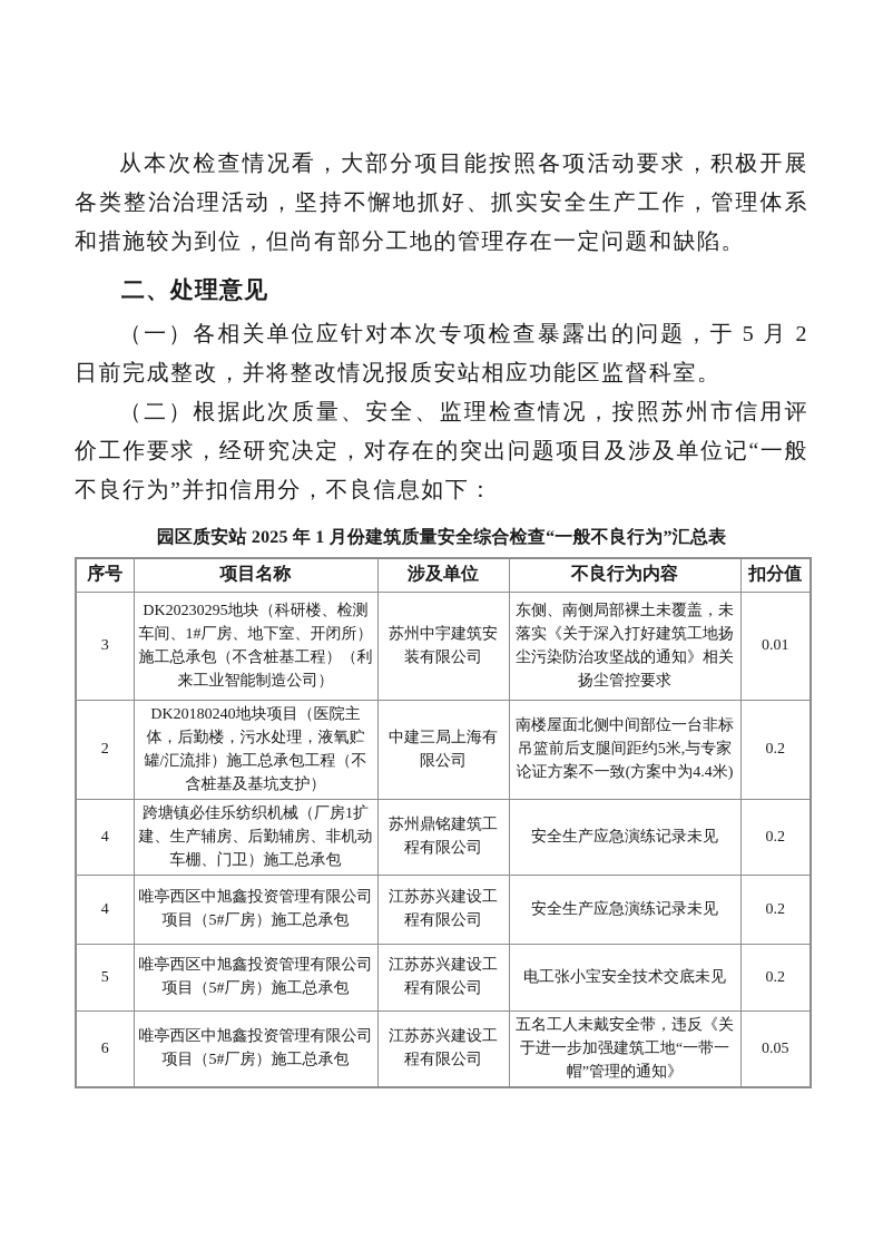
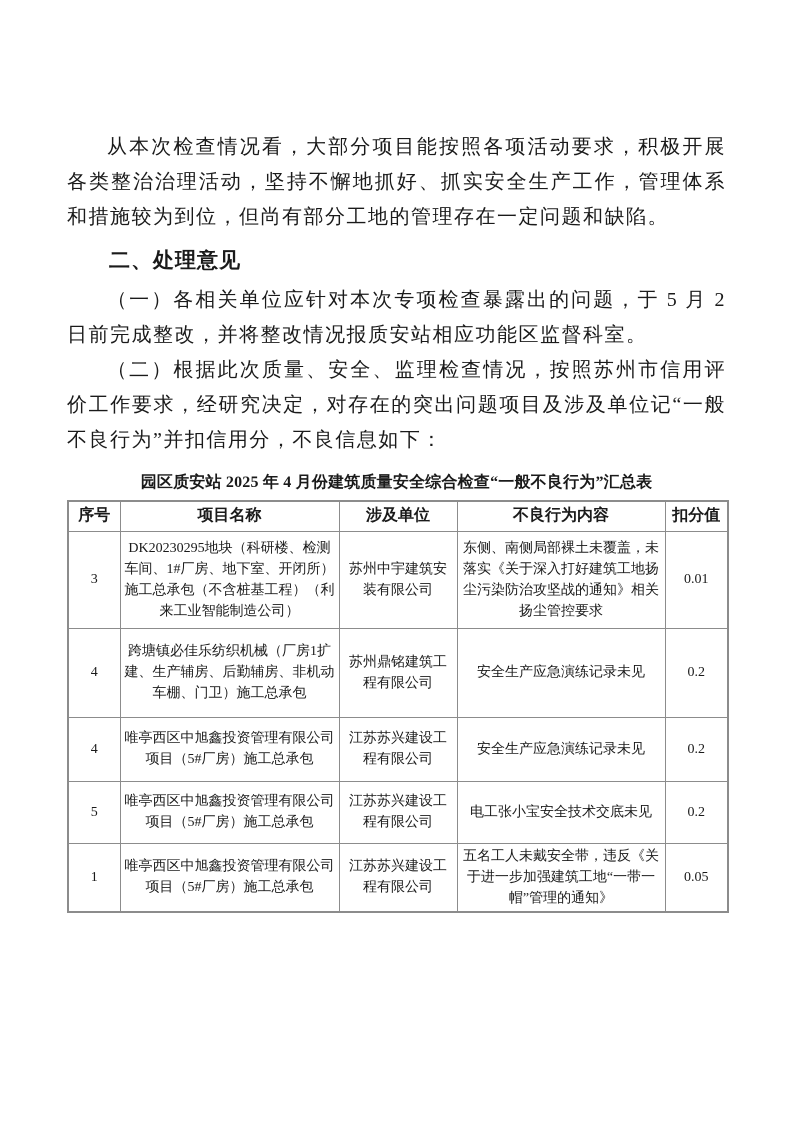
  从本次检查情况看，大部分项目能按照各项活动要求，积极开展各类整治治理活动，坚持不懈地抓好、抓实安全生产工作，管理体系和措施较为到位，但尚有部分工地的管理存在一定问题和缺陷。
  二、处理意见
  （一）各相关单位应针对本次专项检查暴露出的问题，于 5 月 2 日前完成整改，并将整改情况报质安站相应功能区监督科室。
  （二）根据此次质量、安全、监理检查情况，按照苏州市信用评价工作要求，经研究决定，对存在的突出问题项目及涉及单位记“一般不良行为”并扣信用分，不良信息如下：
- 园区质安站 2025 年 1 月份建筑质量安全综合检查“一般不良行为”汇总表
+ 园区质安站 2025 年 4 月份建筑质量安全综合检查“一般不良行为”汇总表
  序号	项目名称	涉及单位	不良行为内容	扣分值
  3	DK20230295地块（科研楼、检测车间、1#厂房、地下室、开闭所）施工总承包（不含桩基工程）（利来工业智能制造公司）	苏州中宇建筑安装有限公司	东侧、南侧局部裸土未覆盖，未落实《关于深入打好建筑工地扬尘污染防治攻坚战的通知》相关扬尘管控要求	0.01
- 2	DK20180240地块项目（医院主体，后勤楼，污水处理，液氧贮罐/汇流排）施工总承包工程（不含桩基及基坑支护）	中建三局上海有限公司	南楼屋面北侧中间部位一台非标吊篮前后支腿间距约5米,与专家论证方案不一致(方案中为4.4米)	0.2
  4	跨塘镇必佳乐纺织机械（厂房1扩建、生产辅房、后勤辅房、非机动车棚、门卫）施工总承包	苏州鼎铭建筑工程有限公司	安全生产应急演练记录未见	0.2
  4	唯亭西区中旭鑫投资管理有限公司项目（5#厂房）施工总承包	江苏苏兴建设工程有限公司	安全生产应急演练记录未见	0.2
  5	唯亭西区中旭鑫投资管理有限公司项目（5#厂房）施工总承包	江苏苏兴建设工程有限公司	电工张小宝安全技术交底未见	0.2
- 6	唯亭西区中旭鑫投资管理有限公司项目（5#厂房）施工总承包	江苏苏兴建设工程有限公司	五名工人未戴安全带，违反《关于进一步加强建筑工地“一带一帽”管理的通知》	0.05
+ 1	唯亭西区中旭鑫投资管理有限公司项目（5#厂房）施工总承包	江苏苏兴建设工程有限公司	五名工人未戴安全带，违反《关于进一步加强建筑工地“一带一帽”管理的通知》	0.05
